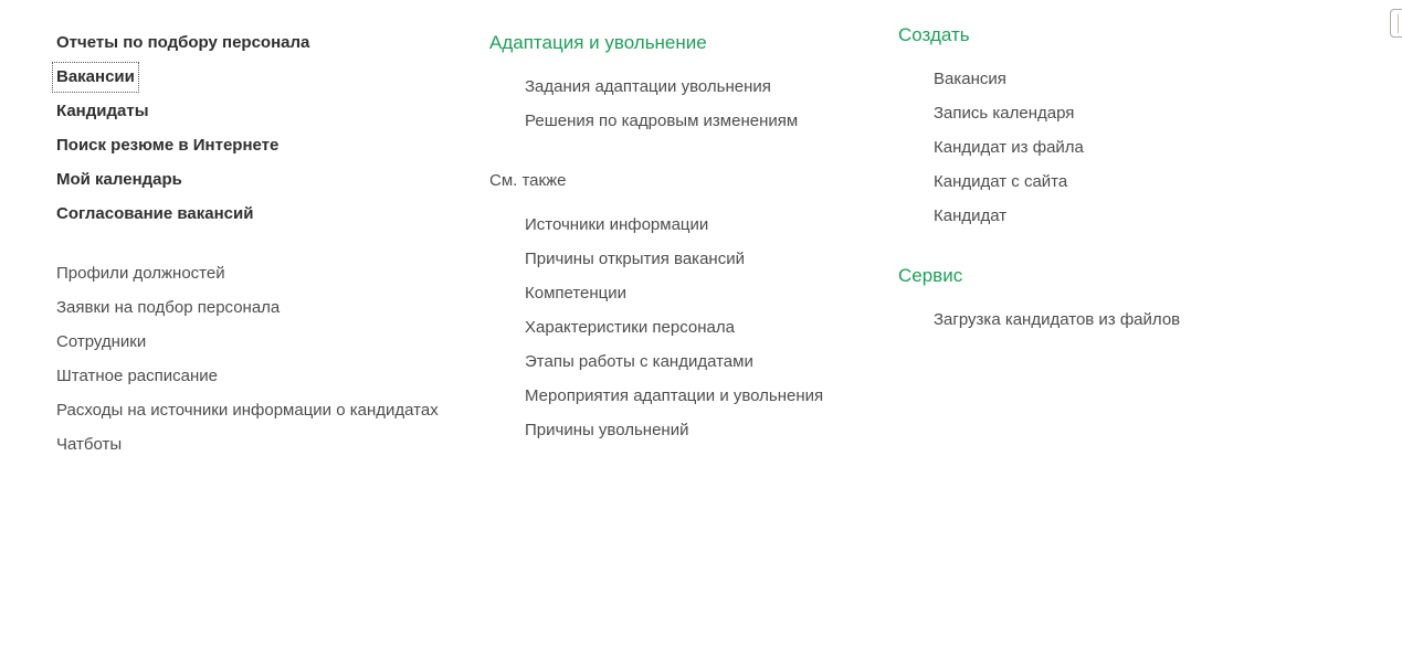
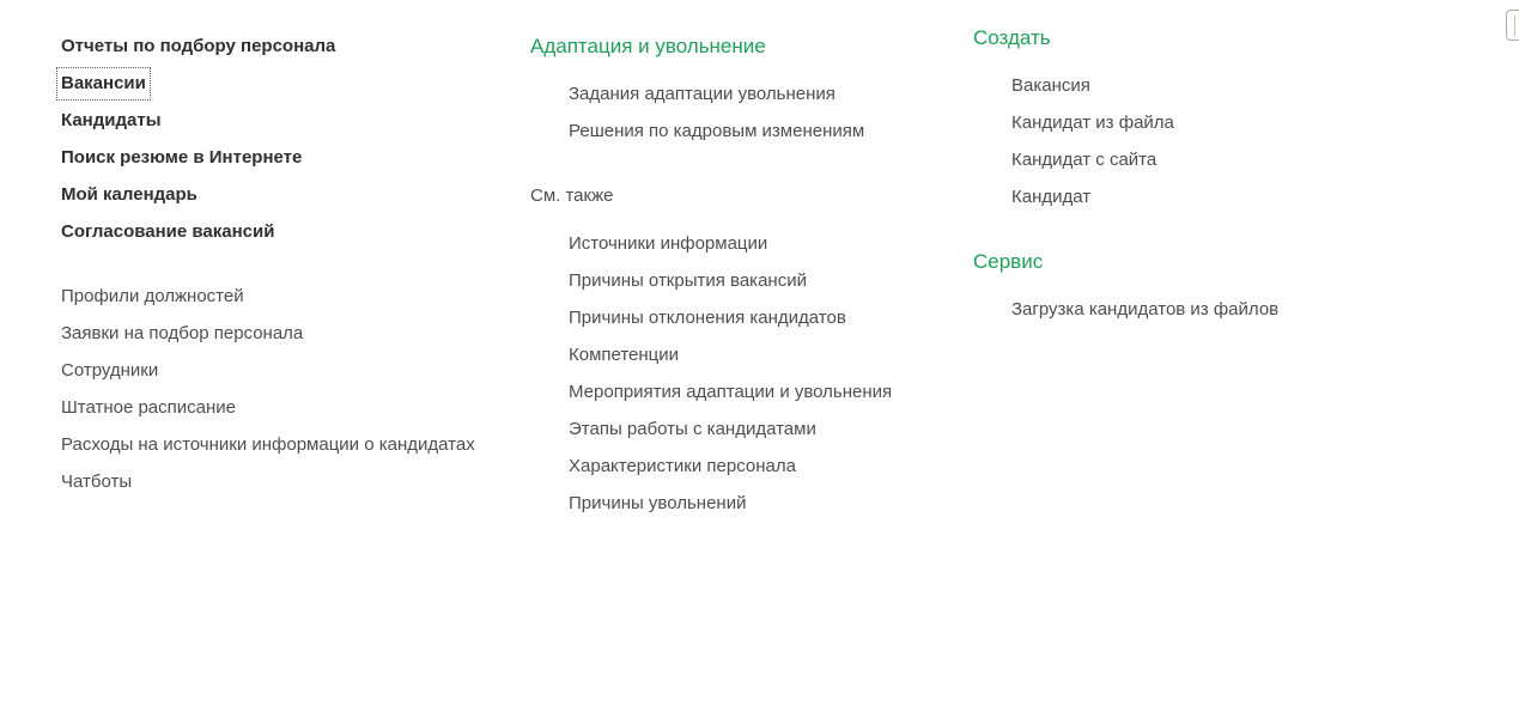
  Отчеты по подбору персонала
  Вакансии
  Кандидаты
  Поиск резюме в Интернете
  Мой календарь
  Согласование вакансий
  Профили должностей
  Заявки на подбор персонала
  Сотрудники
  Штатное расписание
  Расходы на источники информации о кандидатах
  Чатботы
  Адаптация и увольнение
  Задания адаптации увольнения
  Решения по кадровым изменениям
  См. также
  Источники информации
  Причины открытия вакансий
+ Причины отклонения кандидатов
  Компетенции
- Характеристики персонала
+ Мероприятия адаптации и увольнения
  Этапы работы с кандидатами
- Мероприятия адаптации и увольнения
+ Характеристики персонала
  Причины увольнений
  Создать
  Вакансия
- Запись календаря
  Кандидат из файла
  Кандидат с сайта
  Кандидат
  Сервис
  Загрузка кандидатов из файлов
